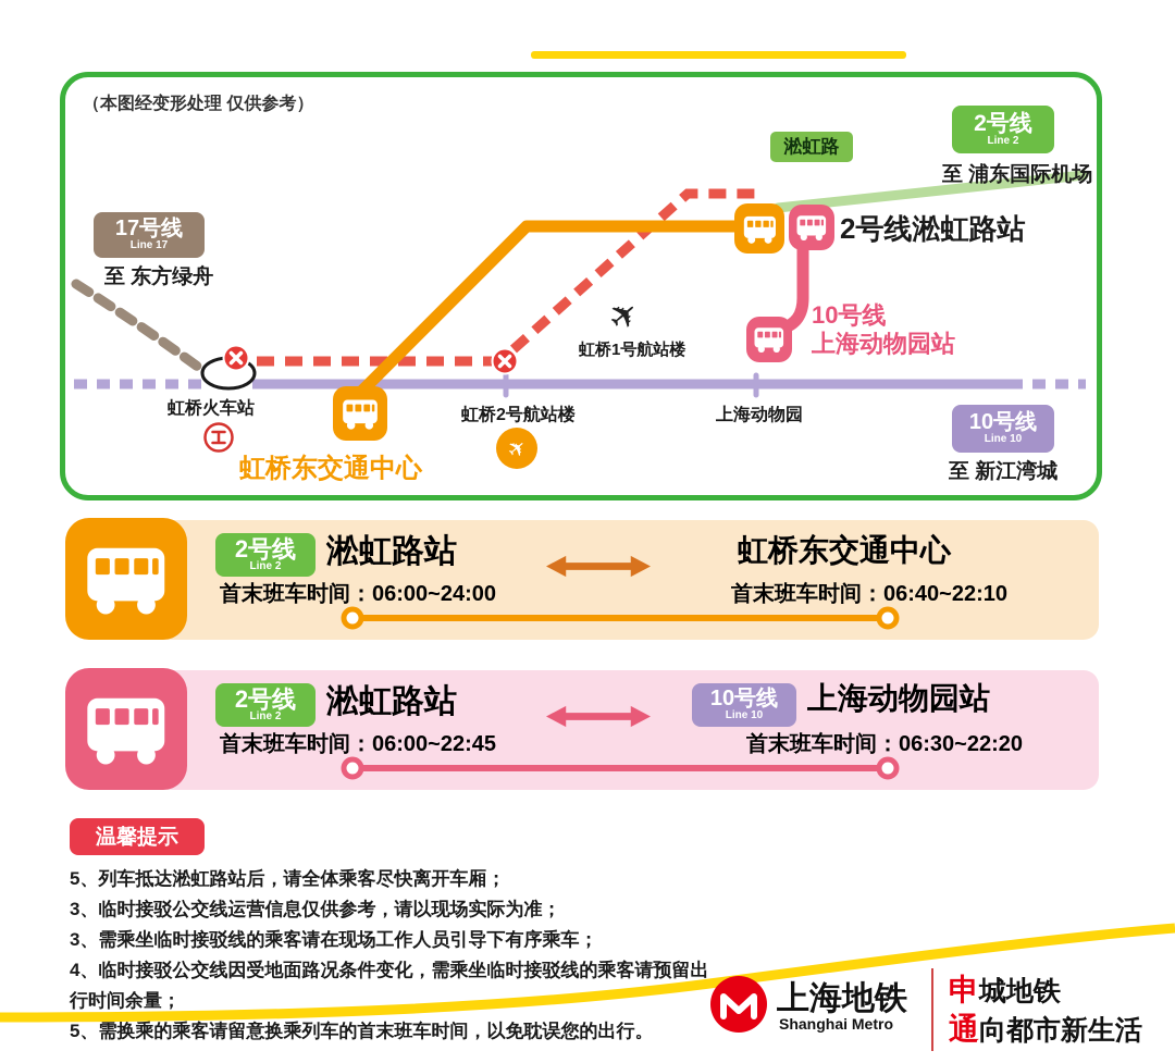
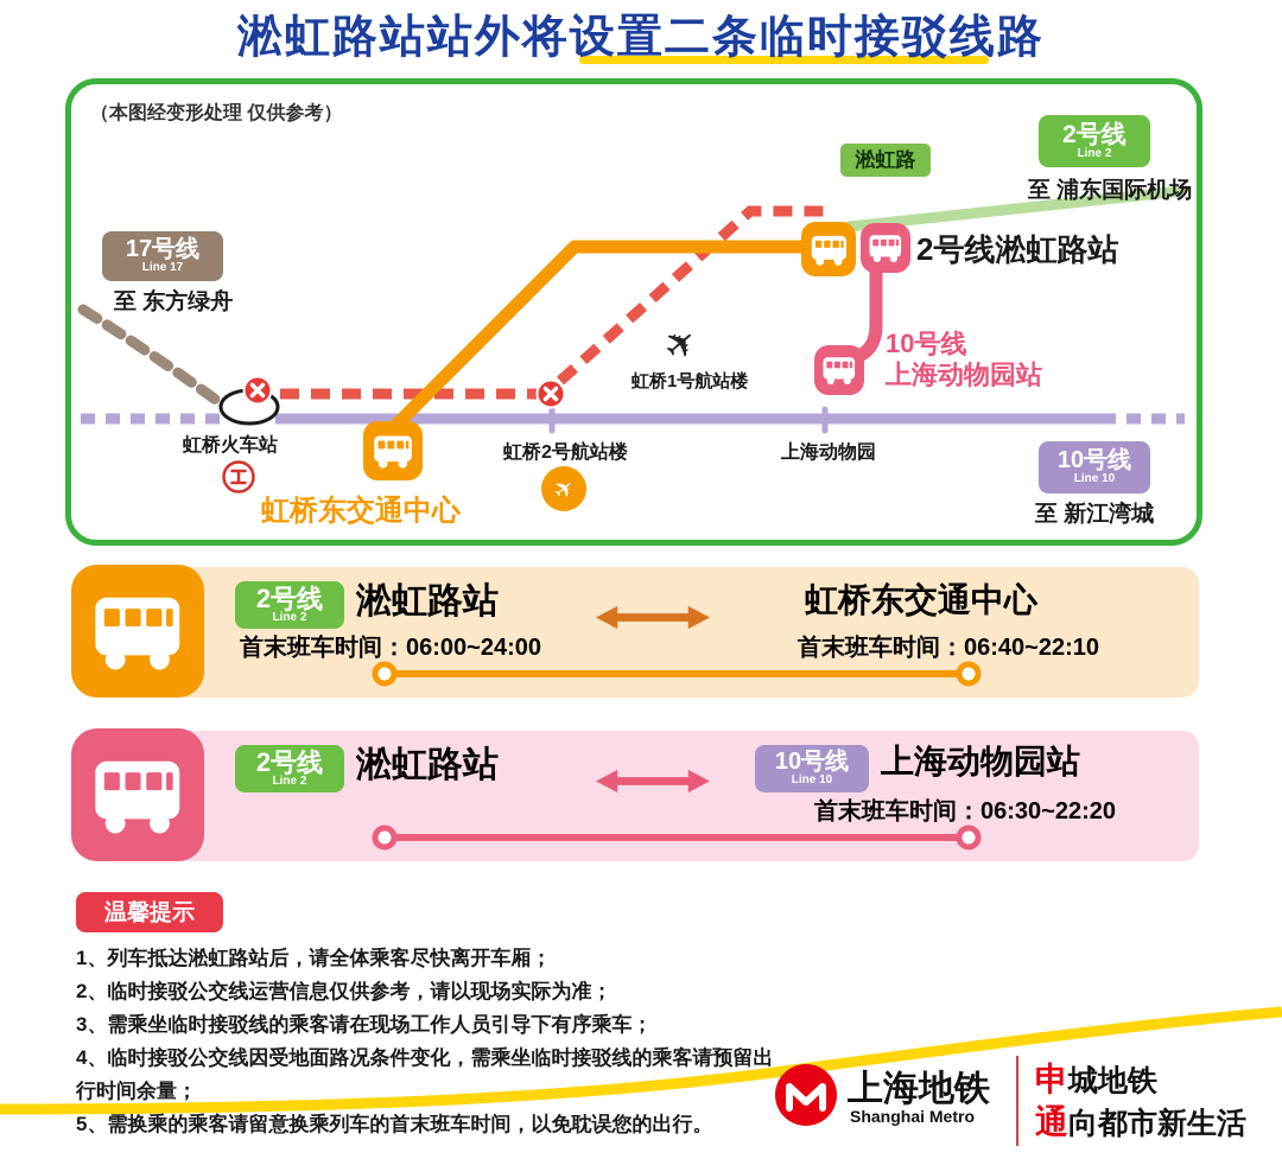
+ 淞虹路站站外将设置二条临时接驳线路
  （本图经变形处理 仅供参考）
  淞虹路
  2号线
  Line 2
  至 浦东国际机场
  17号线
  Line 17
  至 东方绿舟
  2号线淞虹路站
  10号线
  上海动物园站
  虹桥火车站
  虹桥2号航站楼
  虹桥1号航站楼
  上海动物园
  10号线
  Line 10
  至 新江湾城
  虹桥东交通中心
  2号线
  Line 2
  淞虹路站
  首末班车时间：06:00~24:00
  虹桥东交通中心
  首末班车时间：06:40~22:10
  2号线
  Line 2
  淞虹路站
- 首末班车时间：06:00~22:45
  10号线
  Line 10
  上海动物园站
  首末班车时间：06:30~22:20
  温馨提示
- 5、列车抵达淞虹路站后，请全体乘客尽快离开车厢；
+ 1、列车抵达淞虹路站后，请全体乘客尽快离开车厢；
- 3、临时接驳公交线运营信息仅供参考，请以现场实际为准；
+ 2、临时接驳公交线运营信息仅供参考，请以现场实际为准；
  3、需乘坐临时接驳线的乘客请在现场工作人员引导下有序乘车；
  4、临时接驳公交线因受地面路况条件变化，需乘坐临时接驳线的乘客请预留出行时间余量；
  5、需换乘的乘客请留意换乘列车的首末班车时间，以免耽误您的出行。
  上海地铁
  Shanghai Metro
  申城地铁
  通向都市新生活
